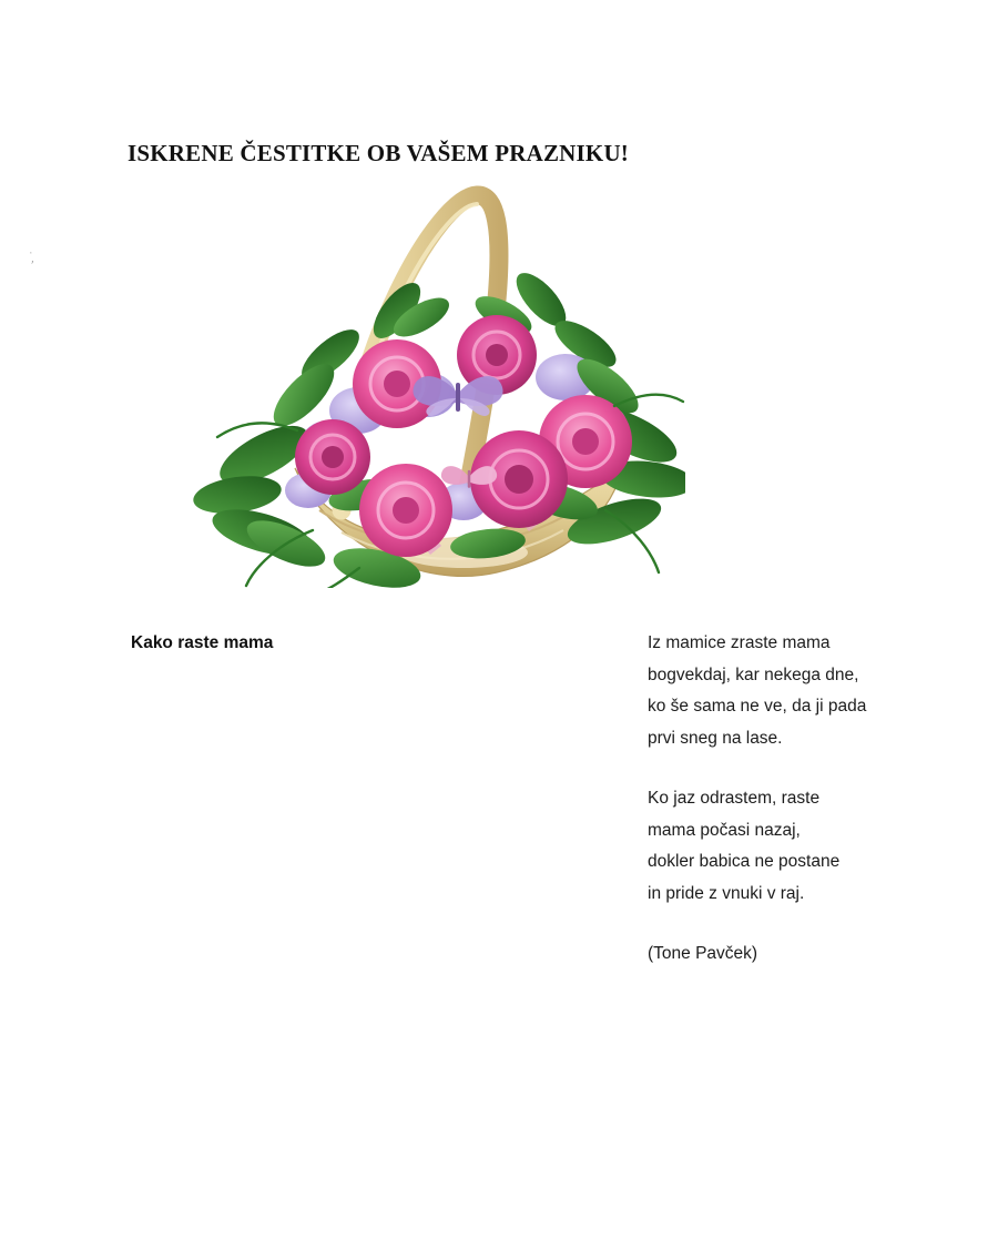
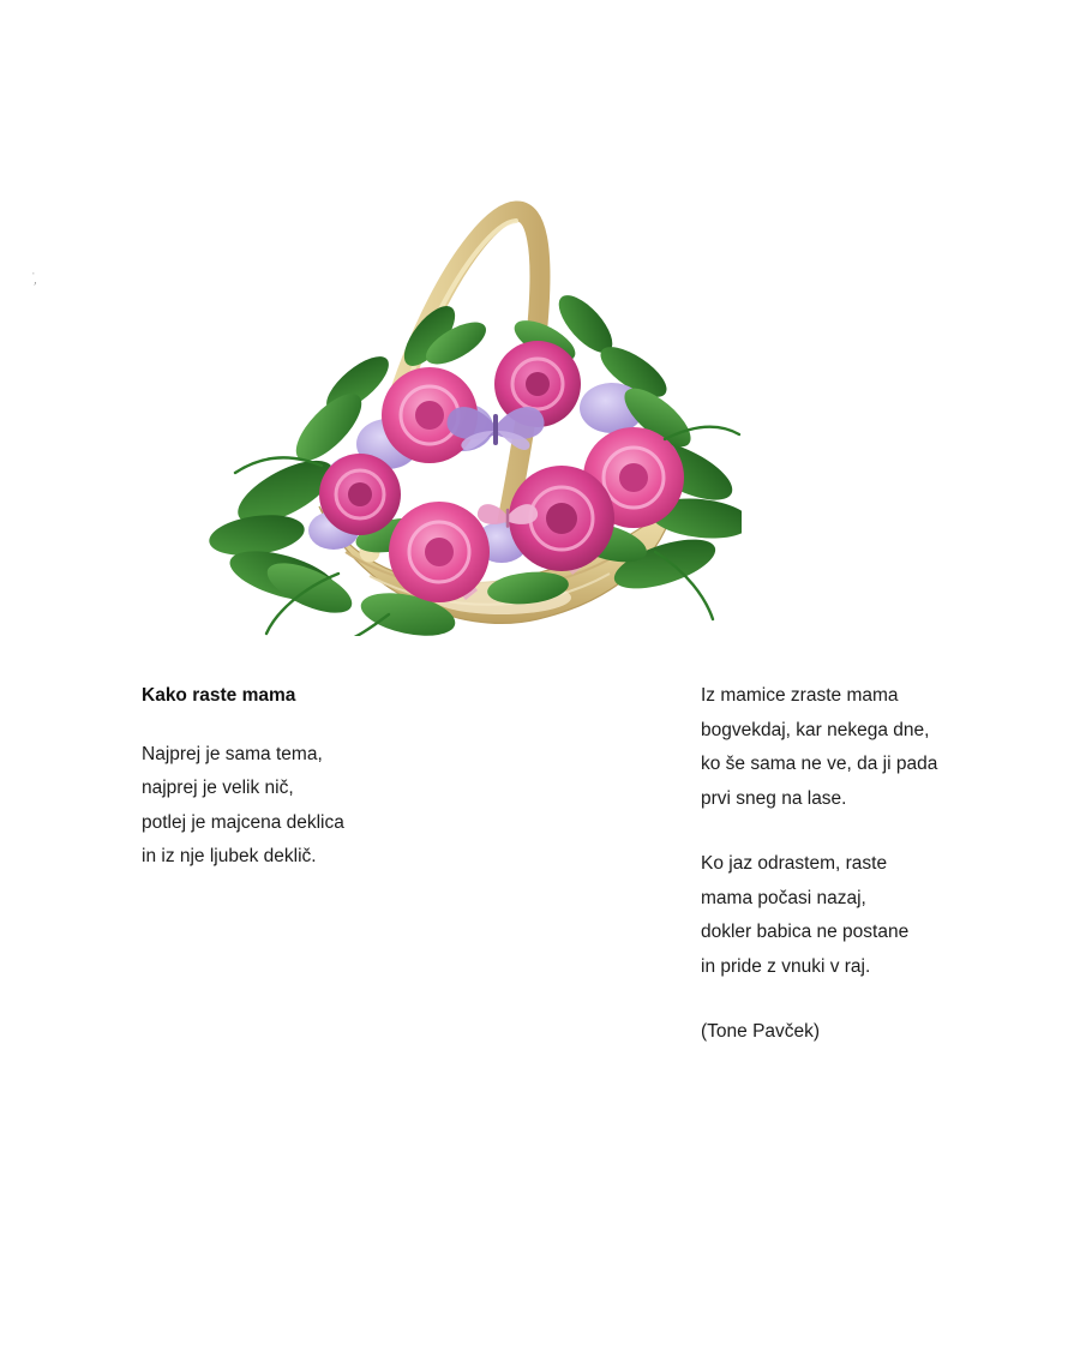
- ISKRENE ČESTITKE OB VAŠEM PRAZNIKU!
  Kako raste mama
+ Najprej je sama tema,
+ najprej je velik nič,
+ potlej je majcena deklica
+ in iz nje ljubek deklič.
  Iz mamice zraste mama
  bogvekdaj, kar nekega dne,
  ko še sama ne ve, da ji pada
  prvi sneg na lase.
  Ko jaz odrastem, raste
  mama počasi nazaj,
  dokler babica ne postane
  in pride z vnuki v raj.
  (Tone Pavček)
